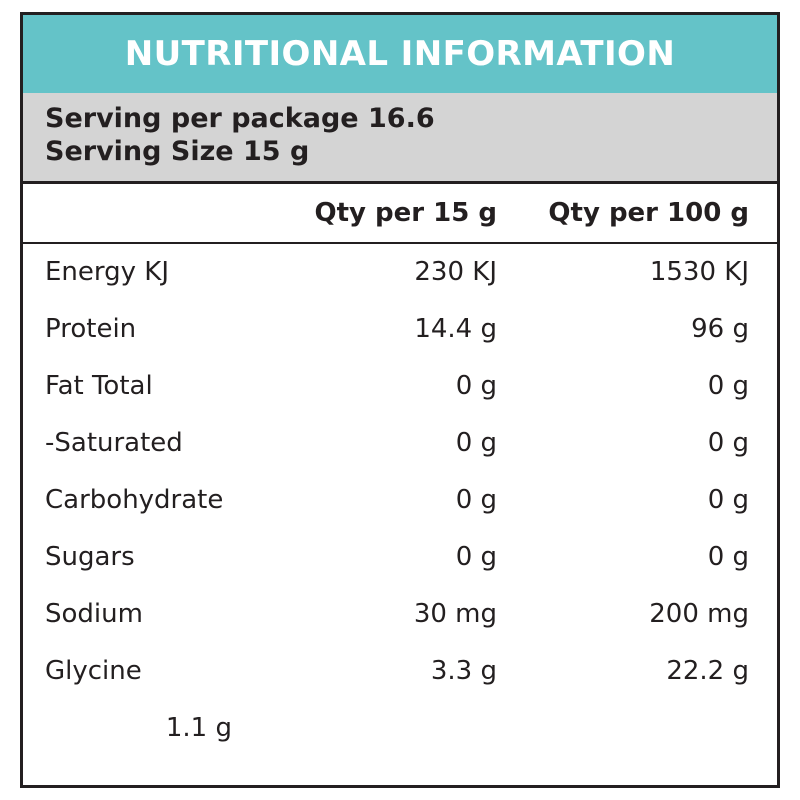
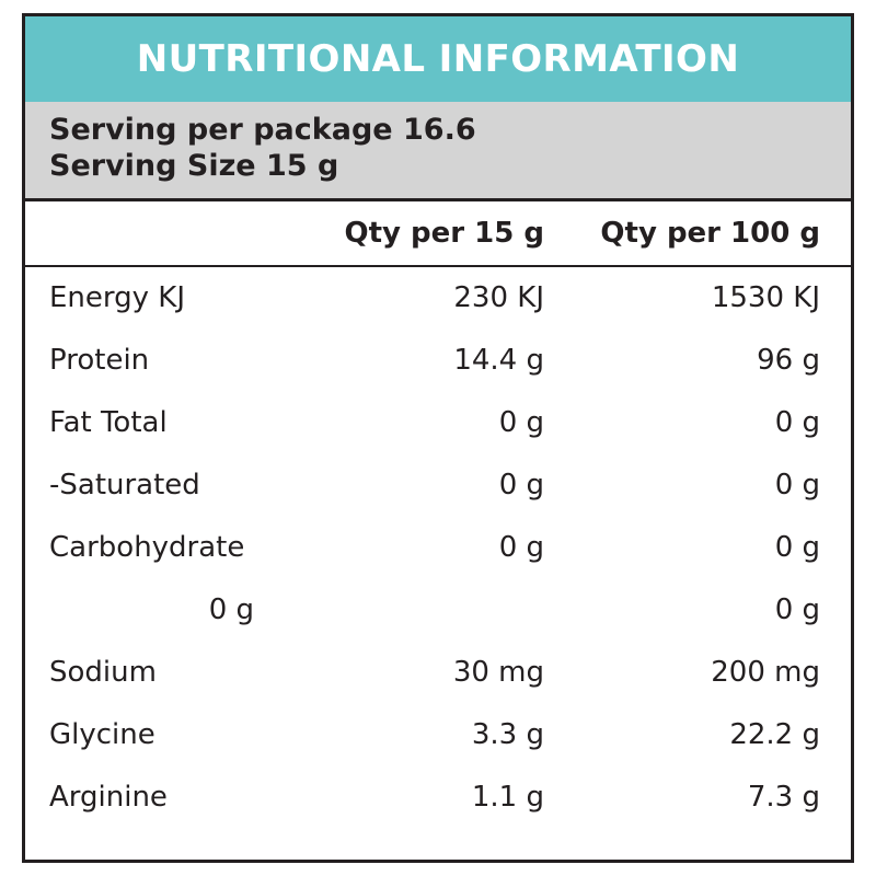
  NUTRITIONAL INFORMATION
  Serving per package 16.6
  Serving Size 15 g
  Qty per 15 g
  Qty per 100 g
  Energy KJ
  230 KJ
  1530 KJ
  Protein
  14.4 g
  96 g
  Fat Total
  0 g
  0 g
  -Saturated
  0 g
  0 g
  Carbohydrate
  0 g
  0 g
- Sugars
  0 g
  0 g
  Sodium
  30 mg
  200 mg
  Glycine
  3.3 g
  22.2 g
+ Arginine
  1.1 g
+ 7.3 g
